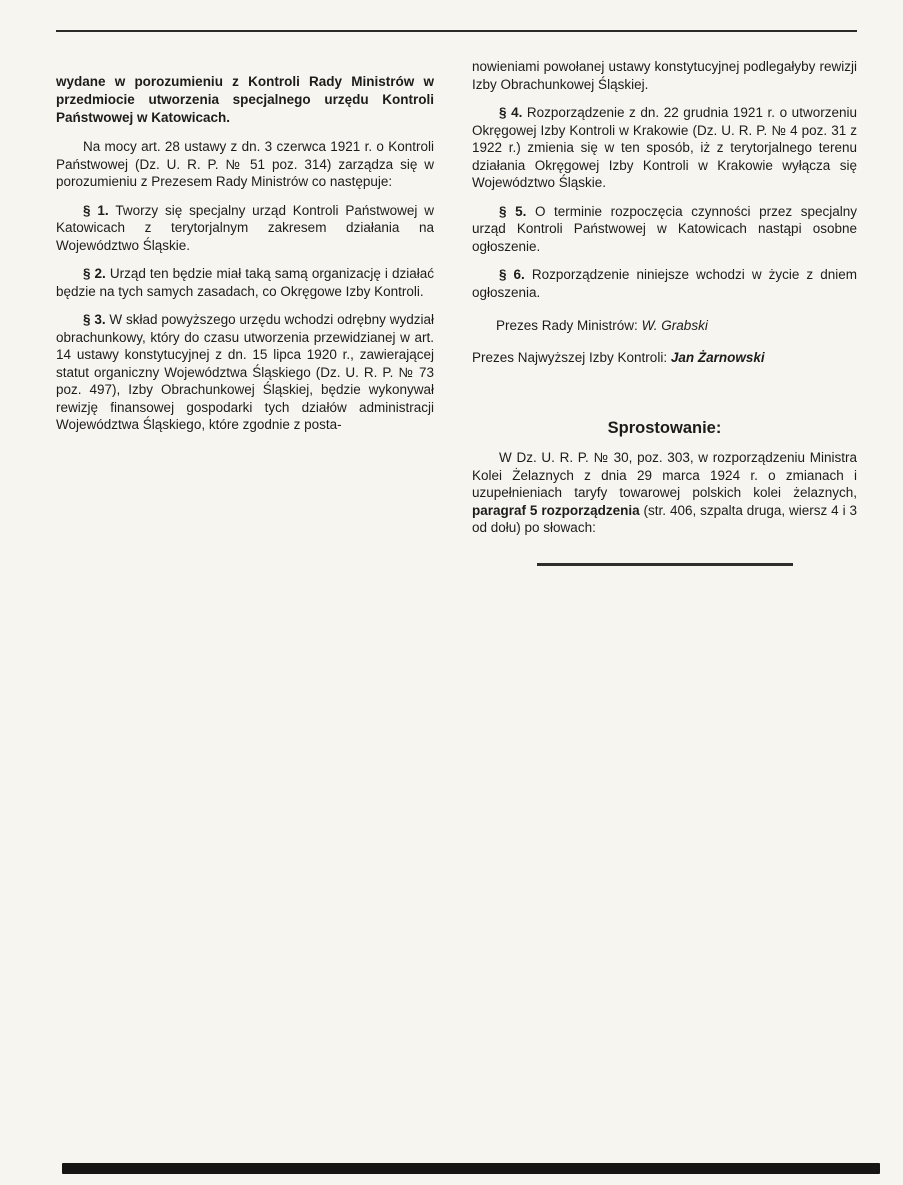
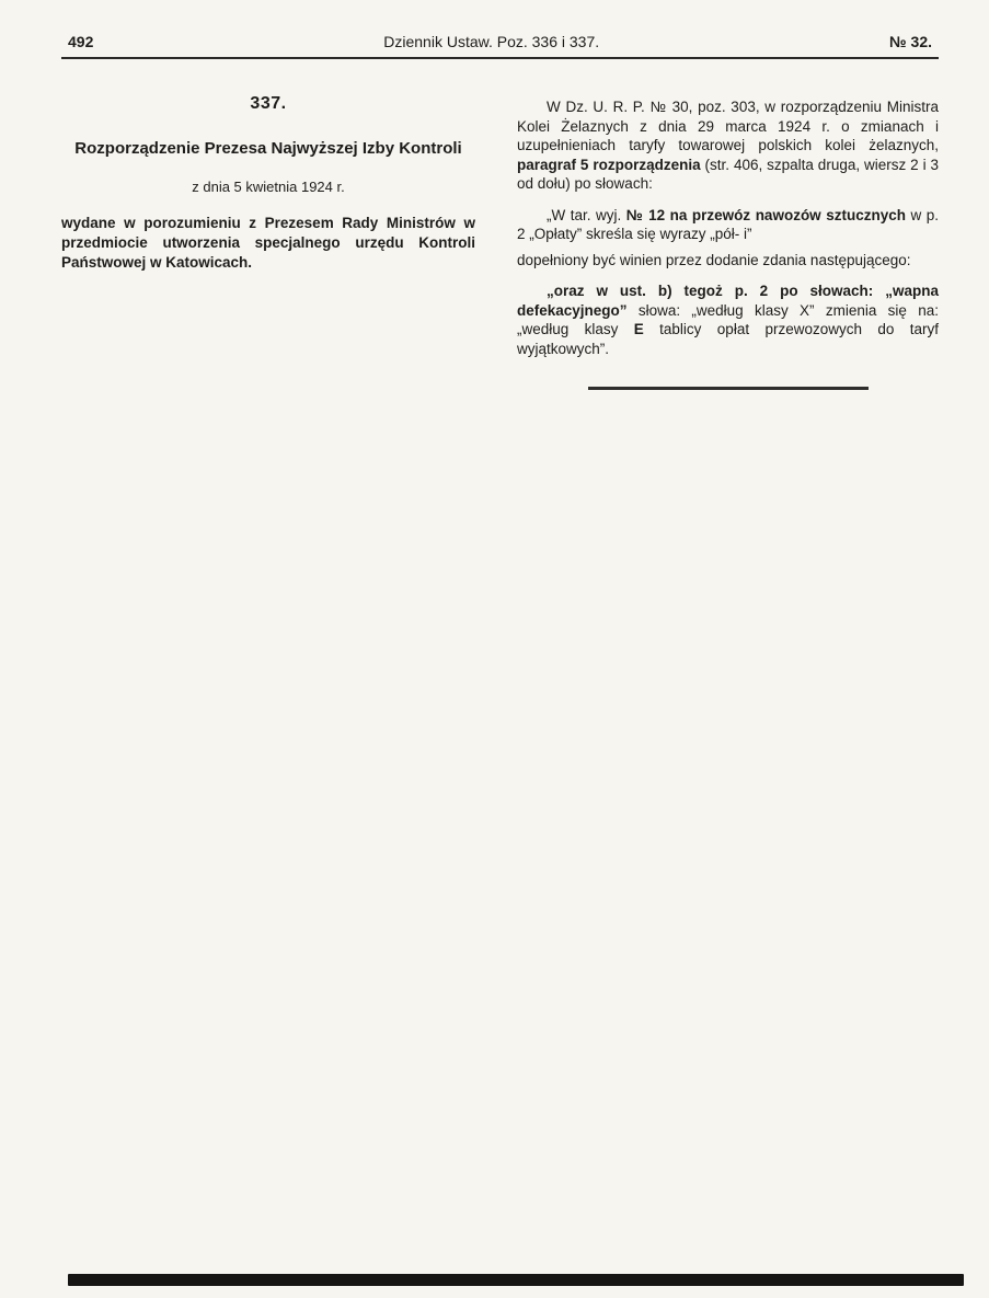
+ 492
+ Dziennik Ustaw. Poz. 336 i 337.
+ № 32.
+ 337.
+ Rozporządzenie Prezesa Najwyższej Izby Kontroli
+ z dnia 5 kwietnia 1924 r.
- wydane w porozumieniu z Kontroli Rady Ministrów w przedmiocie utworzenia specjalnego urzędu Kontroli Państwowej w Katowicach.
+ wydane w porozumieniu z Prezesem Rady Ministrów w przedmiocie utworzenia specjalnego urzędu Kontroli Państwowej w Katowicach.
- Na mocy art. 28 ustawy z dn. 3 czerwca 1921 r. o Kontroli Państwowej (Dz. U. R. P. № 51 poz. 314) zarządza się w porozumieniu z Prezesem Rady Ministrów co następuje:
- § 1. Tworzy się specjalny urząd Kontroli Państwowej w Katowicach z terytorjalnym zakresem działania na Województwo Śląskie.
- § 2. Urząd ten będzie miał taką samą organizację i działać będzie na tych samych zasadach, co Okręgowe Izby Kontroli.
- § 3. W skład powyższego urzędu wchodzi odrębny wydział obrachunkowy, który do czasu utworzenia przewidzianej w art. 14 ustawy konstytucyjnej z dn. 15 lipca 1920 r., zawierającej statut organiczny Województwa Śląskiego (Dz. U. R. P. № 73 poz. 497), Izby Obrachunkowej Śląskiej, będzie wykonywał rewizję finansowej gospodarki tych działów administracji Województwa Śląskiego, które zgodnie z posta-
- nowieniami powołanej ustawy konstytucyjnej podlegałyby rewizji Izby Obrachunkowej Śląskiej.
- § 4. Rozporządzenie z dn. 22 grudnia 1921 r. o utworzeniu Okręgowej Izby Kontroli w Krakowie (Dz. U. R. P. № 4 poz. 31 z 1922 r.) zmienia się w ten sposób, iż z terytorjalnego terenu działania Okręgowej Izby Kontroli w Krakowie wyłącza się Województwo Śląskie.
- § 5. O terminie rozpoczęcia czynności przez specjalny urząd Kontroli Państwowej w Katowicach nastąpi osobne ogłoszenie.
- § 6. Rozporządzenie niniejsze wchodzi w życie z dniem ogłoszenia.
- Prezes Rady Ministrów: W. Grabski
- Prezes Najwyższej Izby Kontroli: Jan Żarnowski
- Sprostowanie:
- W Dz. U. R. P. № 30, poz. 303, w rozporządzeniu Ministra Kolei Żelaznych z dnia 29 marca 1924 r. o zmianach i uzupełnieniach taryfy towarowej polskich kolei żelaznych, paragraf 5 rozporządzenia (str. 406, szpalta druga, wiersz 4 i 3 od dołu) po słowach:
+ W Dz. U. R. P. № 30, poz. 303, w rozporządzeniu Ministra Kolei Żelaznych z dnia 29 marca 1924 r. o zmianach i uzupełnieniach taryfy towarowej polskich kolei żelaznych, paragraf 5 rozporządzenia (str. 406, szpalta druga, wiersz 2 i 3 od dołu) po słowach:
+ „W tar. wyj. № 12 na przewóz nawozów sztucznych w p. 2 „Opłaty” skreśla się wyrazy „pół- i”
+ dopełniony być winien przez dodanie zdania następującego:
+ „oraz w ust. b) tegoż p. 2 po słowach: „wapna defekacyjnego” słowa: „według klasy X” zmienia się na: „według klasy E tablicy opłat przewozowych do taryf wyjątkowych”.
